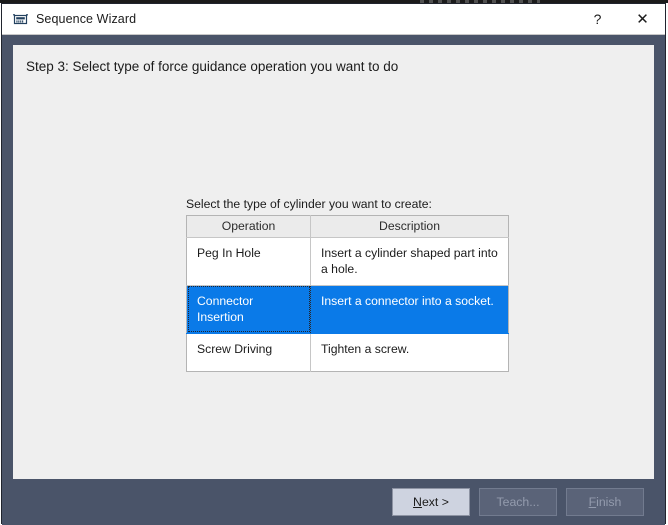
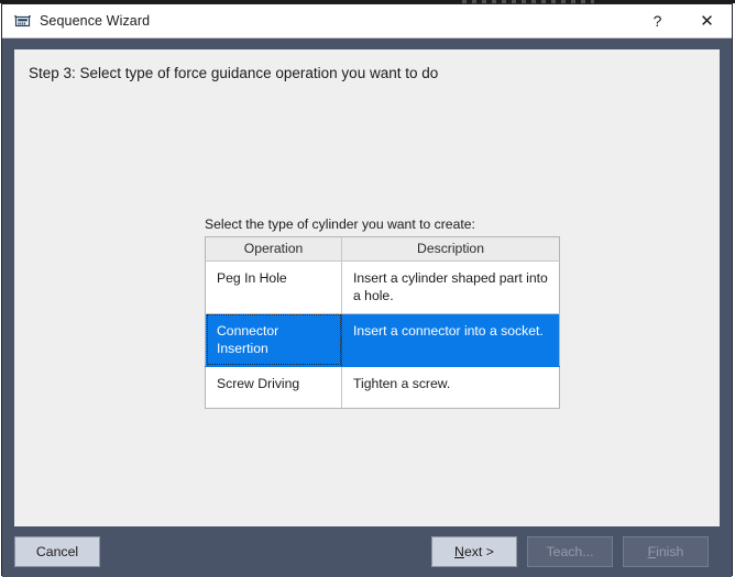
  Sequence Wizard
  ?
  ✕
  Step 3: Select type of force guidance operation you want to do
  Select the type of cylinder you want to create:
  Operation	Description
  Peg In Hole	Insert a cylinder shaped part into a hole.
  Connector Insertion	Insert a connector into a socket.
  Screw Driving	Tighten a screw.
+ Cancel
  N
  ext >
  Teach...
  F
  inish
